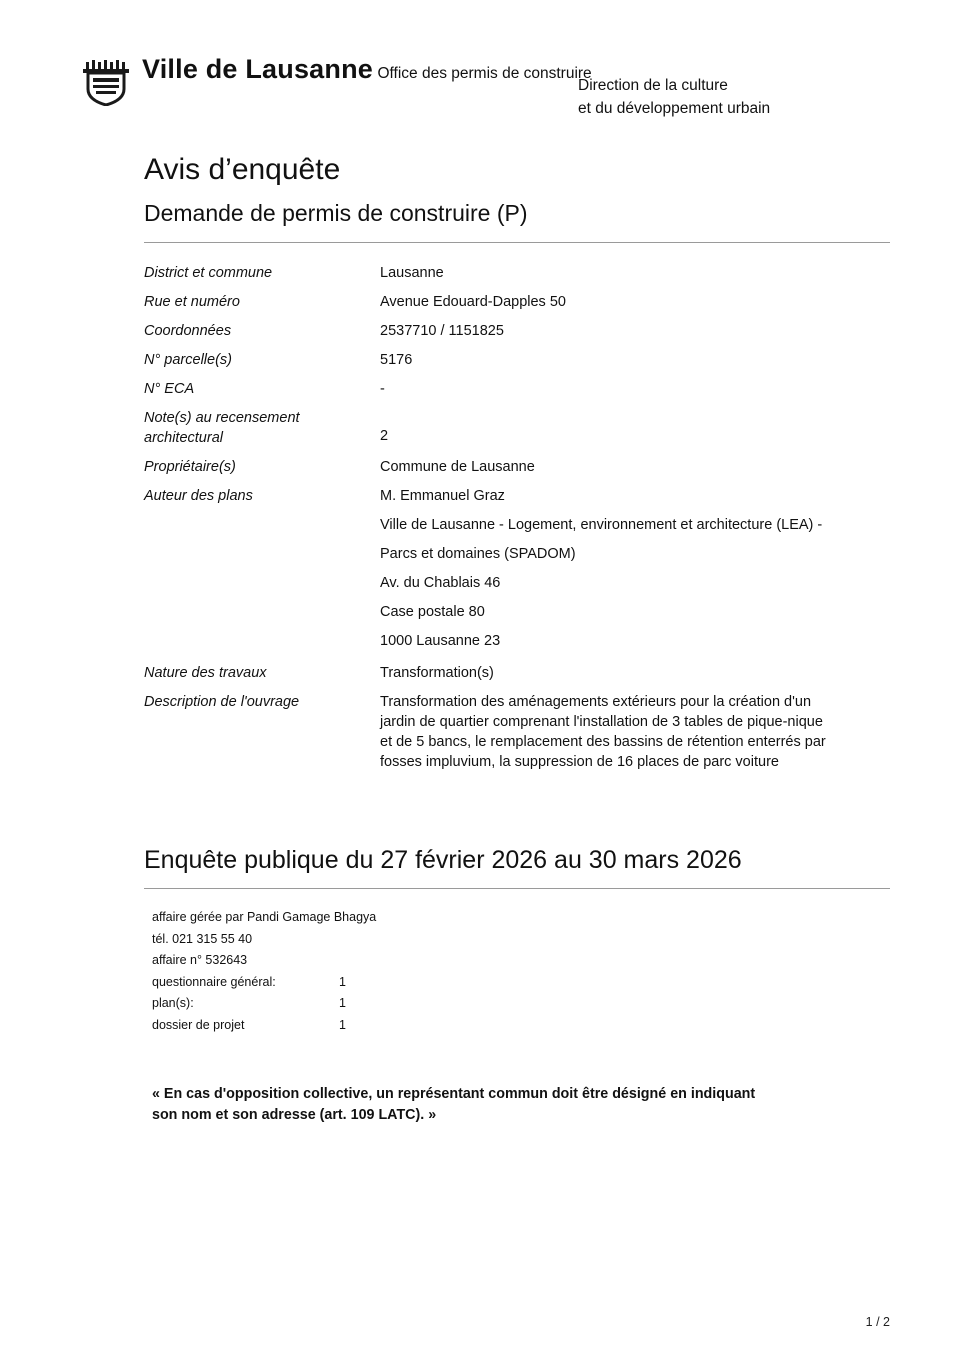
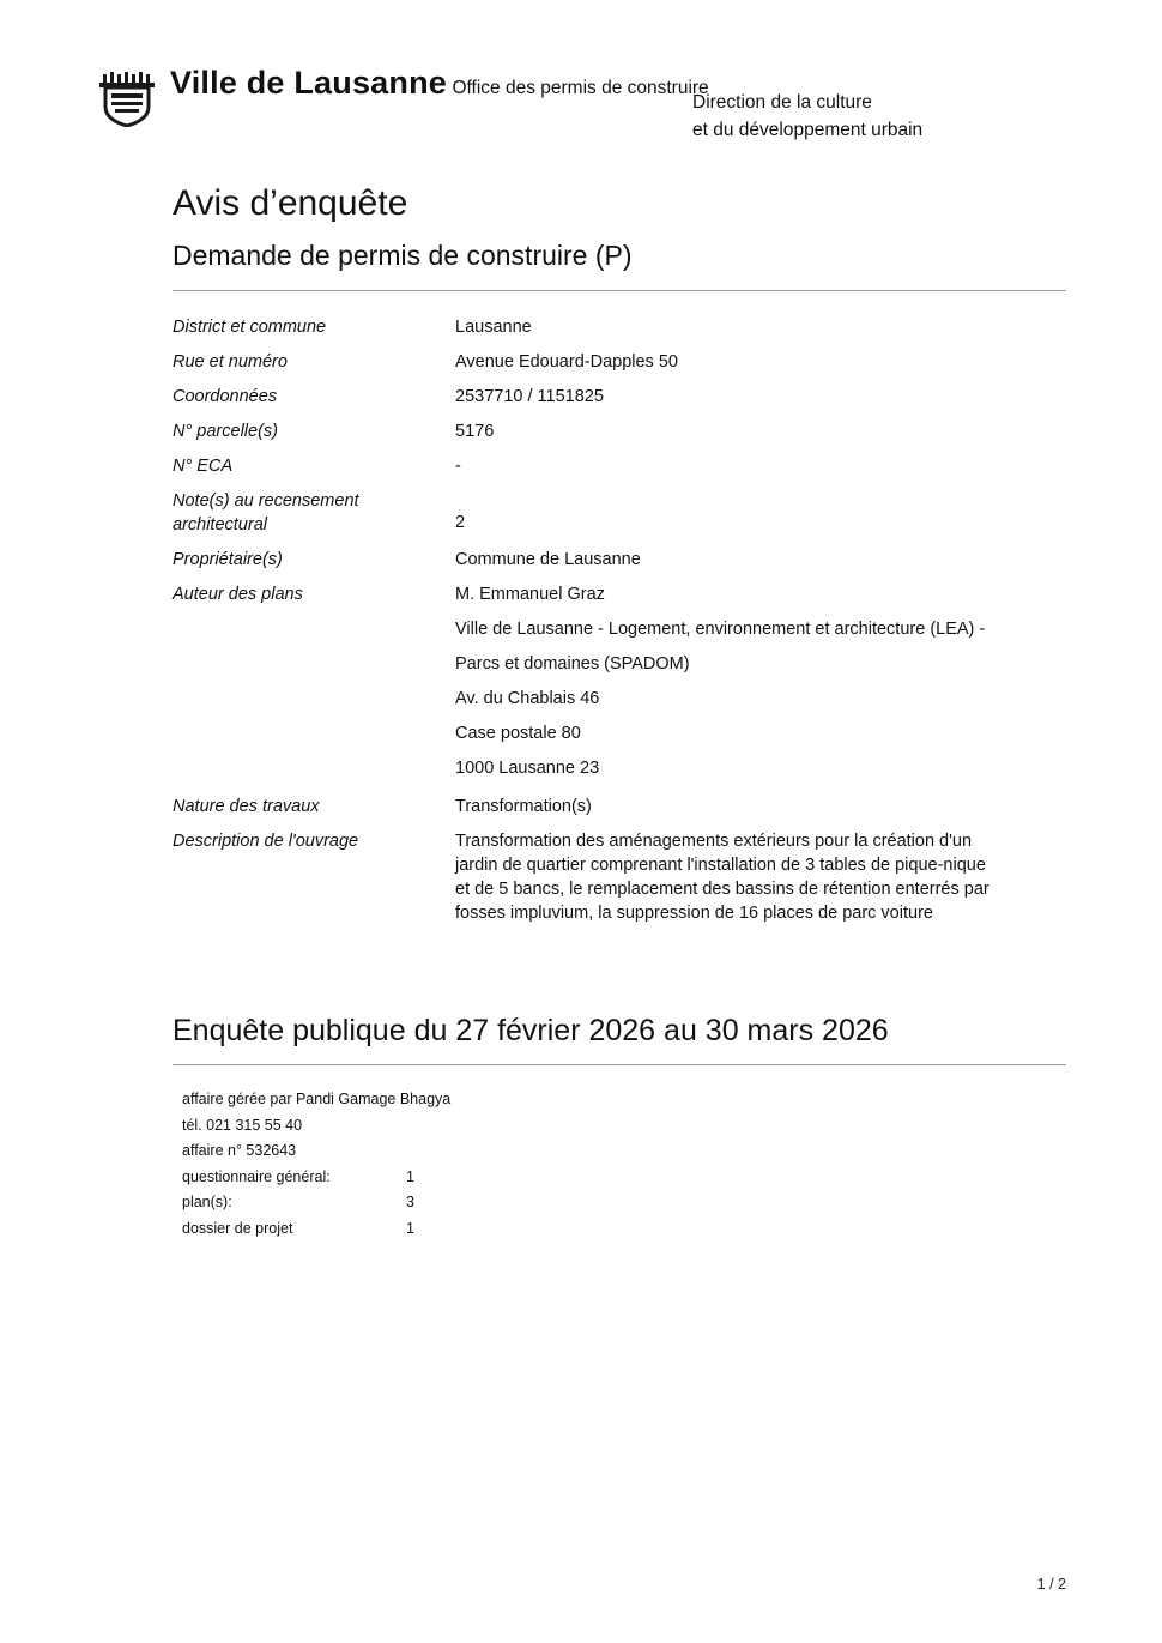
  Ville de Lausanne Office des permis de construire
  Direction de la culture
  et du développement urbain
  Avis d’enquête
  Demande de permis de construire (P)
  District et commune	Lausanne
  Rue et numéro	Avenue Edouard-Dapples 50
  Coordonnées	2537710 / 1151825
  N° parcelle(s)	5176
  N° ECA	-
  Note(s) au recensement architectural	2
  Propriétaire(s)	Commune de Lausanne
  Auteur des plans	M. Emmanuel Graz Ville de Lausanne - Logement, environnement et architecture (LEA) - Parcs et domaines (SPADOM) Av. du Chablais 46 Case postale 80 1000 Lausanne 23
  Nature des travaux	Transformation(s)
  Description de l'ouvrage	Transformation des aménagements extérieurs pour la création d'un jardin de quartier comprenant l'installation de 3 tables de pique-nique et de 5 bancs, le remplacement des bassins de rétention enterrés par fosses impluvium, la suppression de 16 places de parc voiture
  Enquête publique du 27 février 2026 au 30 mars 2026
  affaire gérée par Pandi Gamage Bhagya
  tél. 021 315 55 40
  affaire n° 532643
  questionnaire général:	1
- plan(s):	1
+ plan(s):	3
  dossier de projet	1
- « En cas d'opposition collective, un représentant commun doit être désigné en indiquant
- son nom et son adresse (art. 109 LATC). »
  1 / 2
